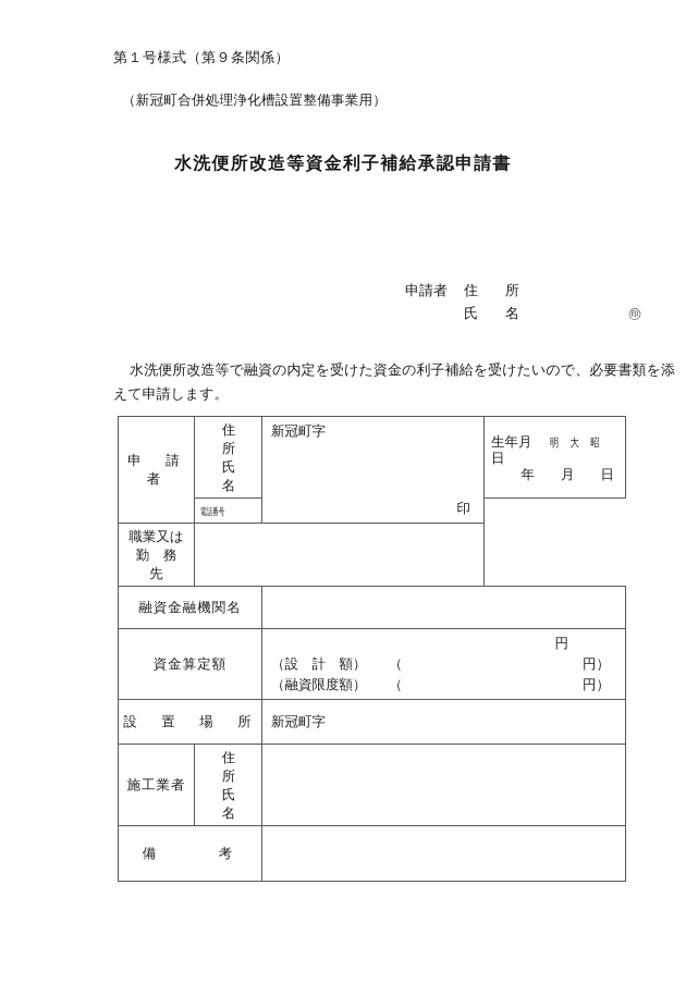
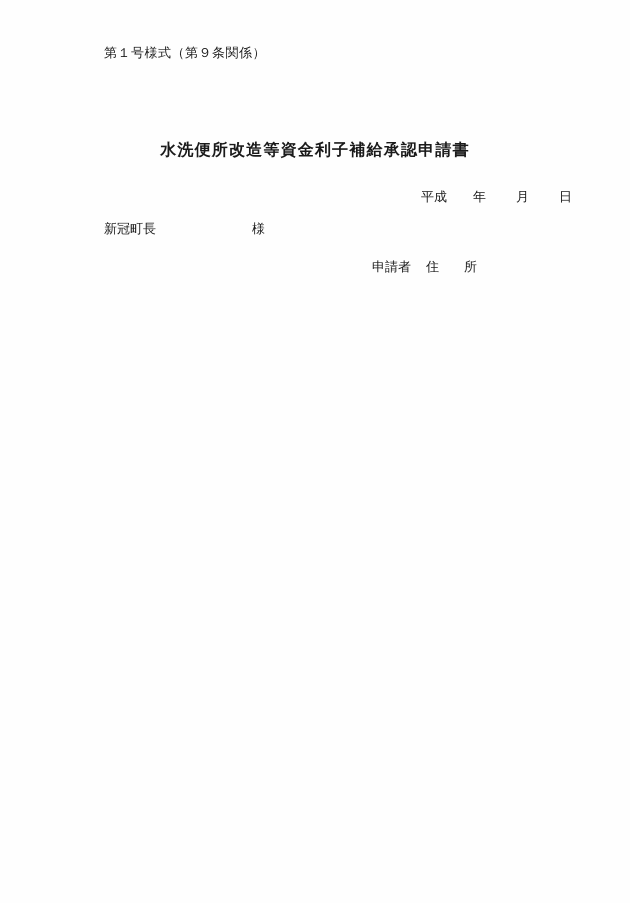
  第１号様式（第９条関係）
- （新冠町合併処理浄化槽設置整備事業用）
  水洗便所改造等資金利子補給承認申請書
+ 平成 年 月 日
+ 新冠町長 様
  申請者 住 所
- 氏 名 ㊞
- 水洗便所改造等で融資の内定を受けた資金の利子補給を受けたいので、必要書類を添えて申請します。
- 申 請 者	住 所 氏 名	新冠町字 印	生年月日 明 大 昭 年 月 日
- 電話番号
- 職業又は 勤 務 先
- 融資金融機関名
- 資金算定額	円 （設 計 額） （ 円） （融資限度額） （ 円）
- 設 置 場 所	新冠町字
- 施工業者	住 所 氏 名
- 備 考
